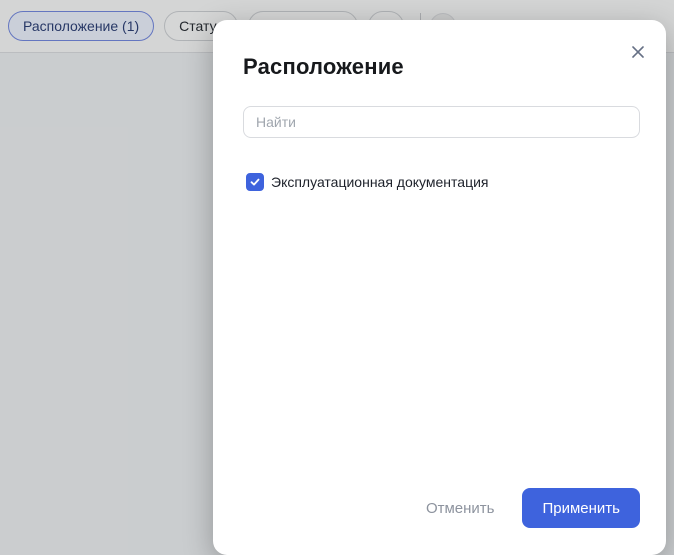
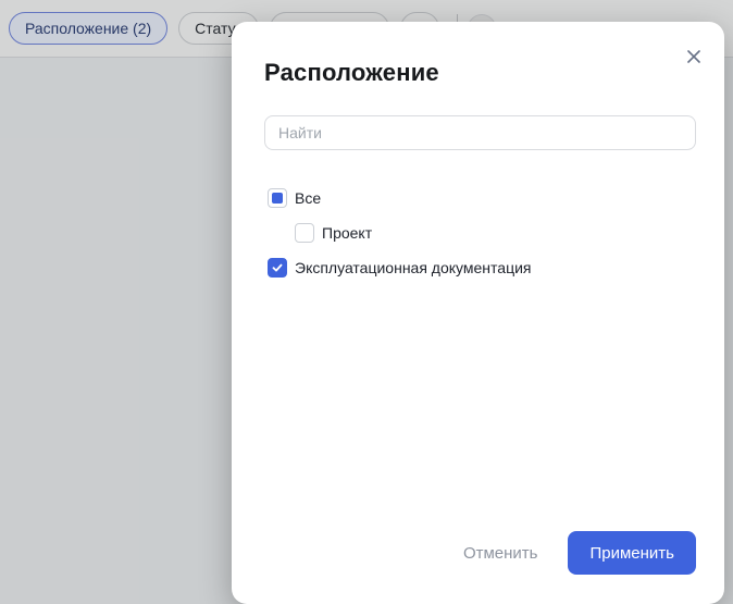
- Расположение (1)
+ Расположение (2)
  Стату
  Расположение
  Найти
+ Все
+ Проект
  Эксплуатационная документация
  Отменить
  Применить
